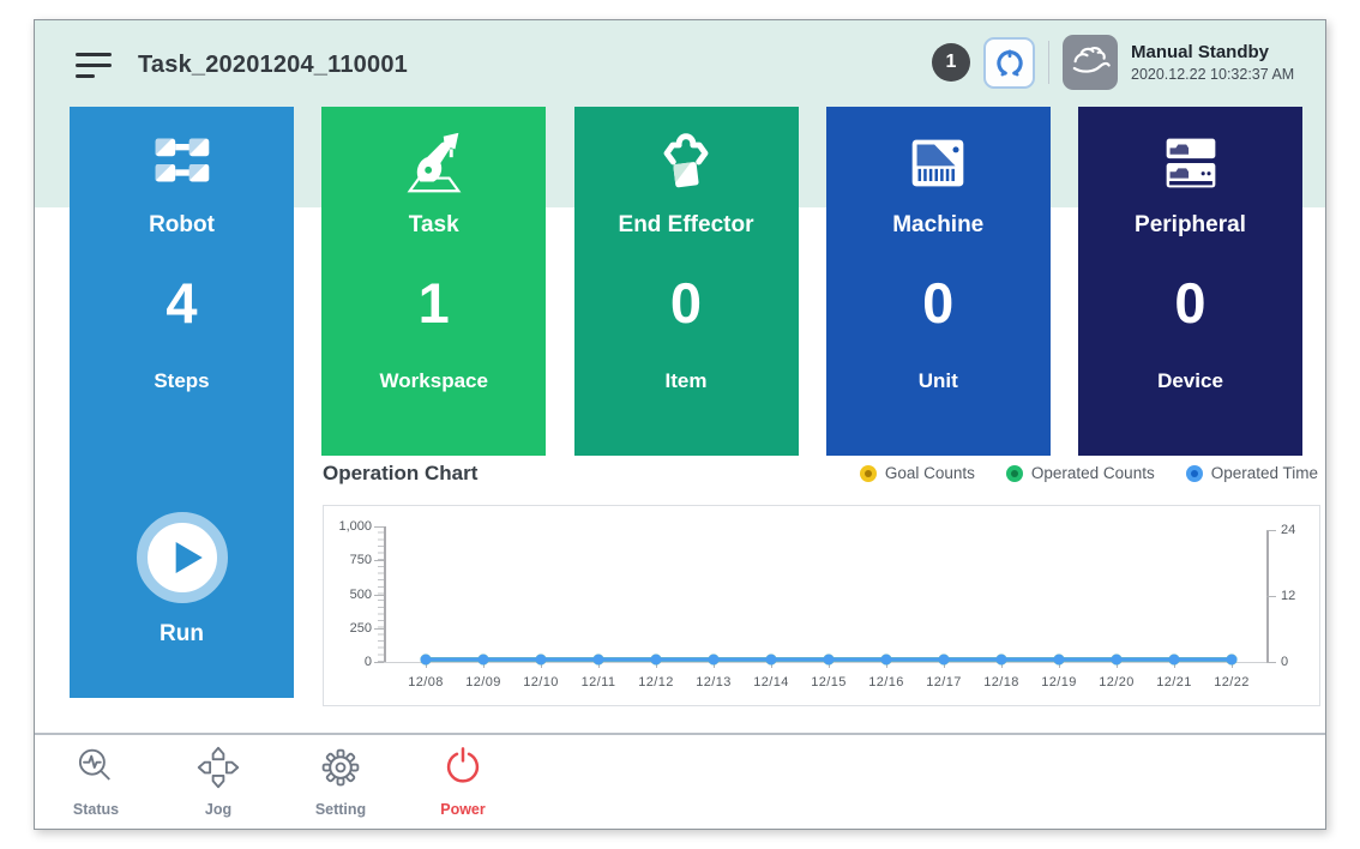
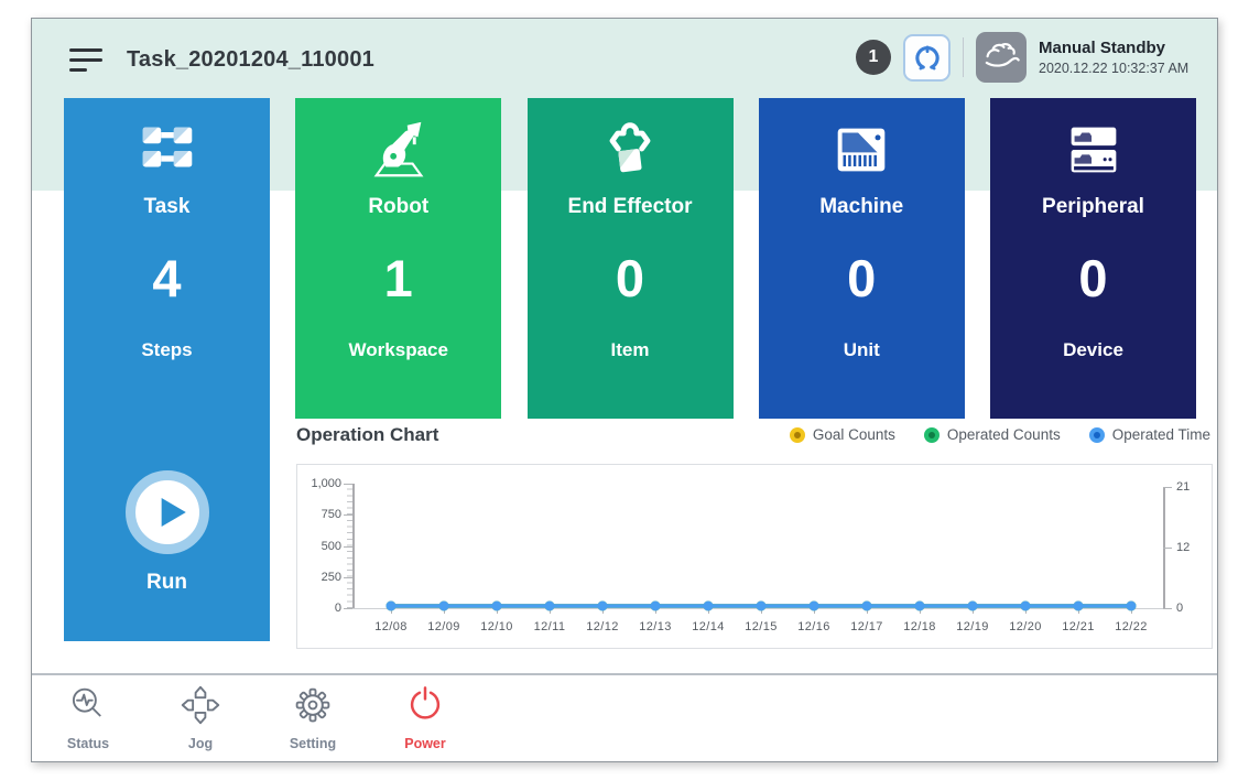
  Task_20201204_110001
  1
  Manual Standby
  2020.12.22 10:32:37 AM
- Robot
+ Task
  4
  Steps
- Task
+ Robot
  1
  Workspace
  End Effector
  0
  Item
  Machine
  0
  Unit
  Peripheral
  0
  Device
  Run
  Operation Chart
  Goal Counts
  Operated Counts
  Operated Time
  0
  250
  500
  750
  1,000
  0
  12
- 24
+ 21
  12/08
  12/09
  12/10
  12/11
  12/12
  12/13
  12/14
  12/15
  12/16
  12/17
  12/18
  12/19
  12/20
  12/21
  12/22
  Status
  Jog
  Setting
  Power
